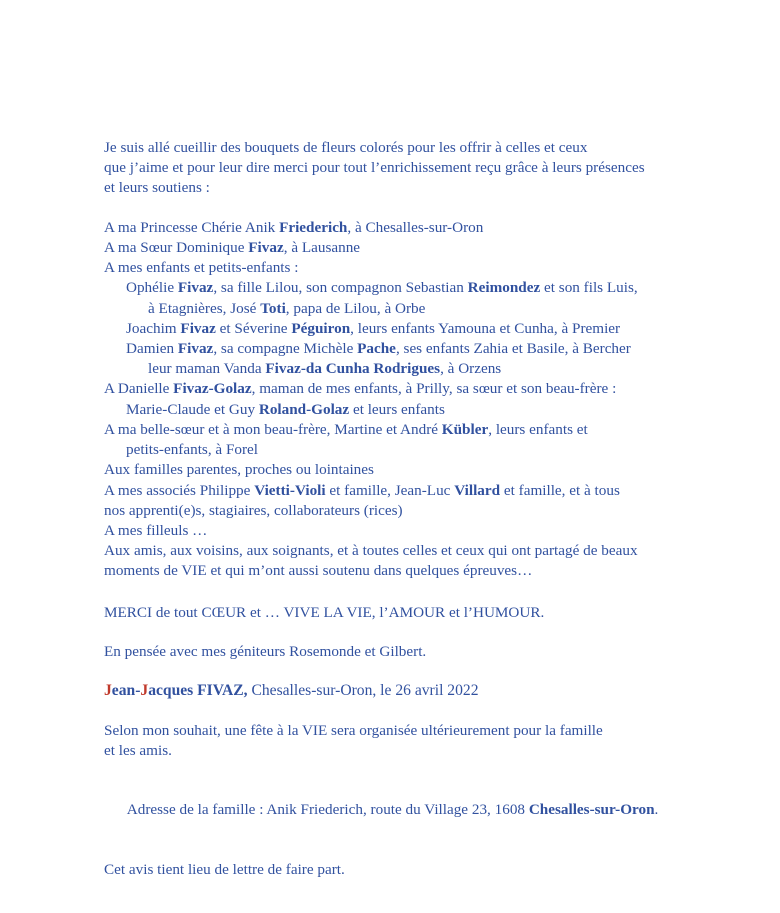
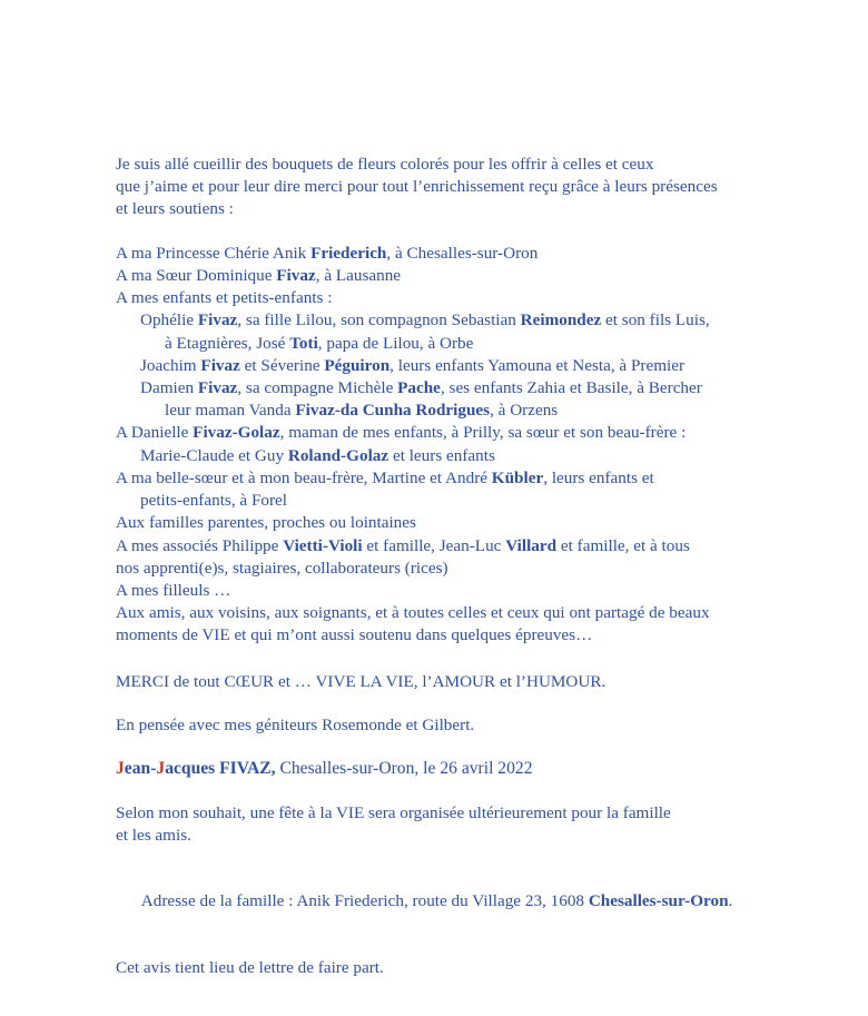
  Je suis allé cueillir des bouquets de fleurs colorés pour les offrir à celles et ceux
  que j’aime et pour leur dire merci pour tout l’enrichissement reçu grâce à leurs présences
  et leurs soutiens :
  A ma Princesse Chérie Anik Friederich, à Chesalles-sur-Oron
  A ma Sœur Dominique Fivaz, à Lausanne
  A mes enfants et petits-enfants :
  Ophélie Fivaz, sa fille Lilou, son compagnon Sebastian Reimondez et son fils Luis,
  à Etagnières, José Toti, papa de Lilou, à Orbe
- Joachim Fivaz et Séverine Péguiron, leurs enfants Yamouna et Cunha, à Premier
+ Joachim Fivaz et Séverine Péguiron, leurs enfants Yamouna et Nesta, à Premier
  Damien Fivaz, sa compagne Michèle Pache, ses enfants Zahia et Basile, à Bercher
  leur maman Vanda Fivaz-da Cunha Rodrigues, à Orzens
  A Danielle Fivaz-Golaz, maman de mes enfants, à Prilly, sa sœur et son beau-frère :
  Marie-Claude et Guy Roland-Golaz et leurs enfants
  A ma belle-sœur et à mon beau-frère, Martine et André Kübler, leurs enfants et
  petits-enfants, à Forel
  Aux familles parentes, proches ou lointaines
  A mes associés Philippe Vietti-Violi et famille, Jean-Luc Villard et famille, et à tous
  nos apprenti(e)s, stagiaires, collaborateurs (rices)
  A mes filleuls …
  Aux amis, aux voisins, aux soignants, et à toutes celles et ceux qui ont partagé de beaux
  moments de VIE et qui m’ont aussi soutenu dans quelques épreuves…
  MERCI de tout CŒUR et … VIVE LA VIE, l’AMOUR et l’HUMOUR.
  En pensée avec mes géniteurs Rosemonde et Gilbert.
  Jean-Jacques FIVAZ, Chesalles-sur-Oron, le 26 avril 2022
  Selon mon souhait, une fête à la VIE sera organisée ultérieurement pour la famille
  et les amis.
  Adresse de la famille : Anik Friederich, route du Village 23, 1608 Chesalles-sur-Oron.
  Cet avis tient lieu de lettre de faire part.
